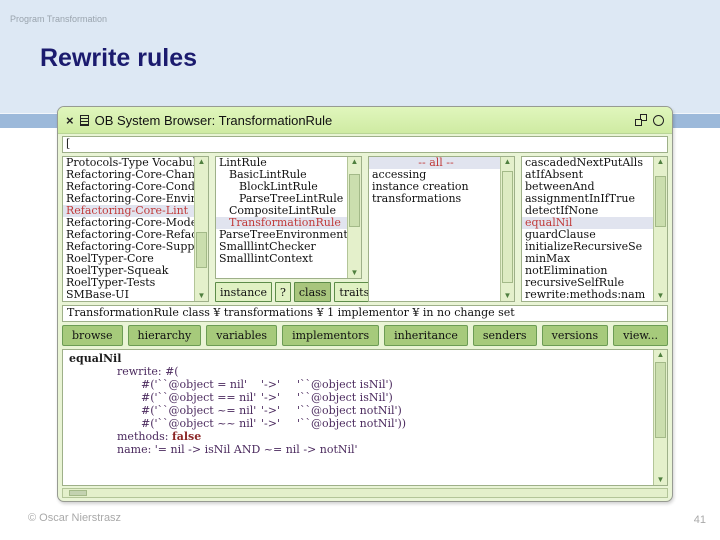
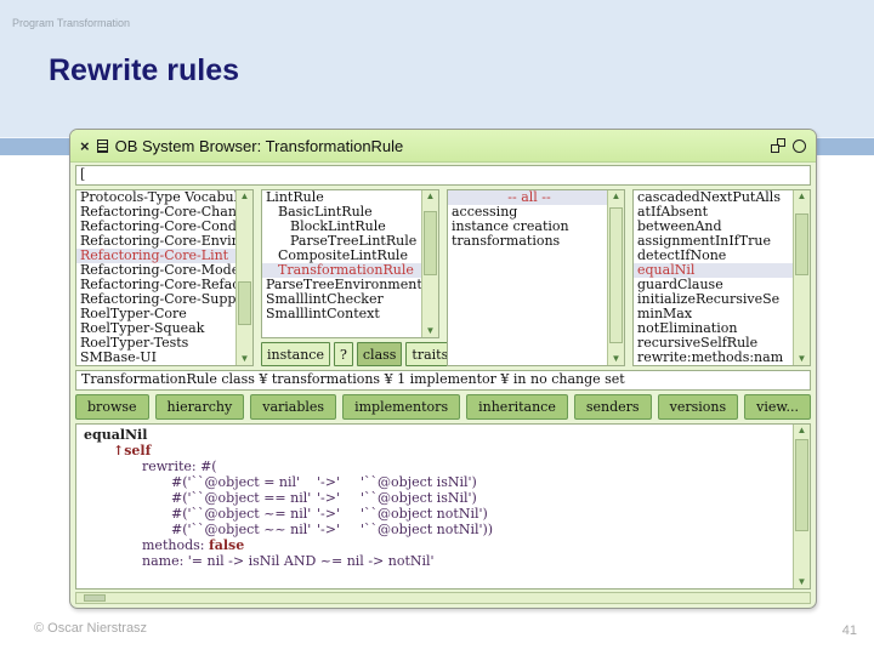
  Program Transformation
  Rewrite rules
  ×
  OB System Browser: TransformationRule
  [
  Protocols-Type Vocabu
  Refactoring-Core-Chan
  Refactoring-Core-Cond
  Refactoring-Core-Envi
  Refactoring-Core-Lint
  Refactoring-Core-Mod
  Refactoring-Core-Refa
  Refactoring-Core-Supp
  RoelTyper-Core
  RoelTyper-Squeak
  RoelTyper-Tests
  SMBase-UI
  ▲
  ▼
  LintRule
  BasicLintRule
  BlockLintRule
  ParseTreeLintRule
  CompositeLintRule
  TransformationRule
  ParseTreeEnvironment
  SmalllintChecker
  SmalllintContext
  ▲
  ▼
  instance
  ?
  class
  traits
  -- all --
  accessing
  instance creation
  transformations
  ▲
  ▼
  cascadedNextPutAlls
  atIfAbsent
  betweenAnd
  assignmentInIfTrue
  detectIfNone
  equalNil
  guardClause
  initializeRecursiveSe
  minMax
  notElimination
  recursiveSelfRule
  rewrite:methods:nam
  ▲
  ▼
  TransformationRule class ¥ transformations ¥ 1 implementor ¥ in no change set
  browse
  hierarchy
  variables
  implementors
  inheritance
  senders
  versions
  view...
  equalNil
+ ↑self
  rewrite: #(
  #('``@object = nil' '->' '``@object isNil')
  #('``@object == nil' '->' '``@object isNil')
  #('``@object ~= nil' '->' '``@object notNil')
  #('``@object ~~ nil' '->' '``@object notNil'))
  methods: false
  name: '= nil -> isNil AND ~= nil -> notNil'
  ▲
  ▼
  © Oscar Nierstrasz
  41
